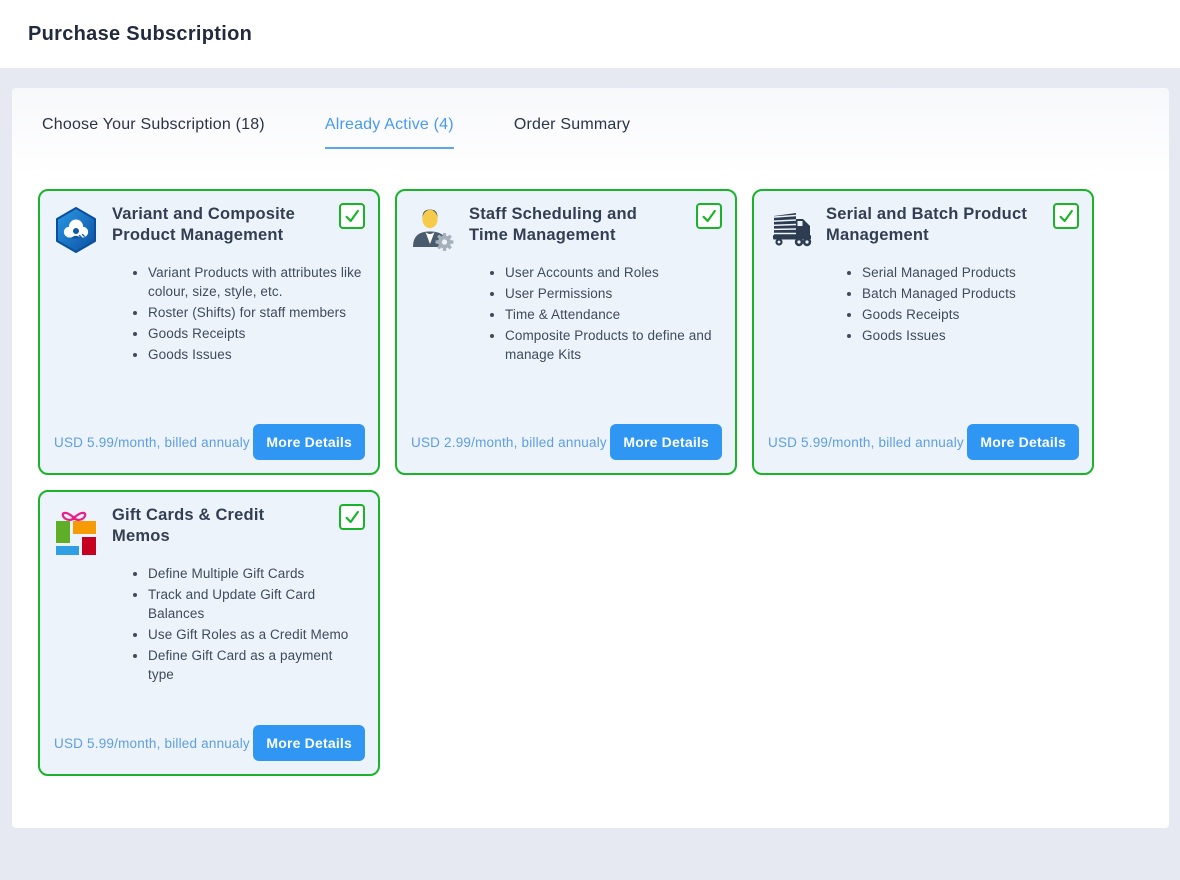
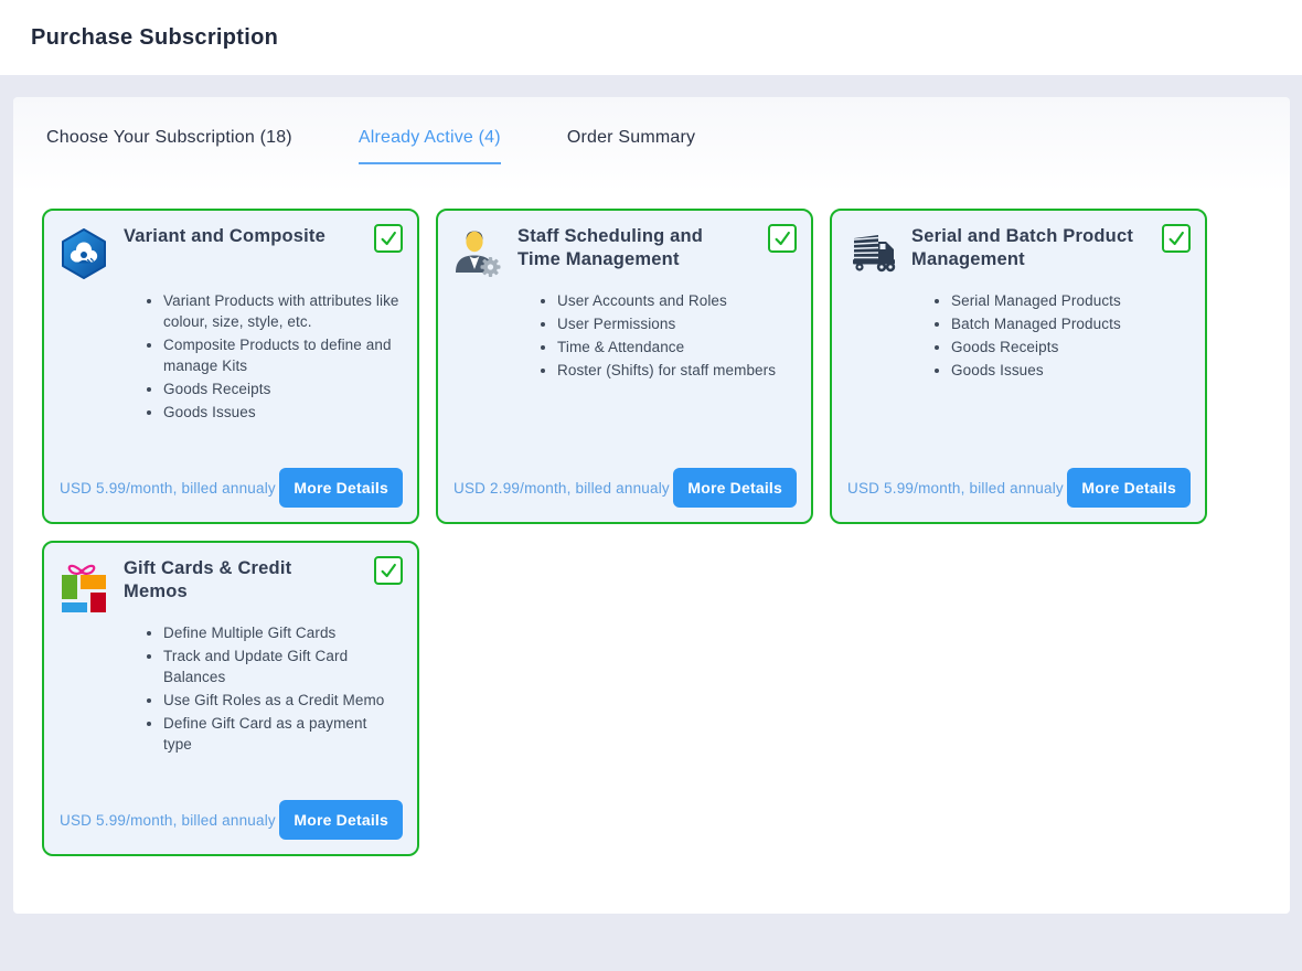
  Purchase Subscription
  Choose Your Subscription (18)
  Already Active (4)
  Order Summary
  Variant and Composite
- Product Management
  Variant Products with attributes like colour, size, style, etc.
- Roster (Shifts) for staff members
+ Composite Products to define and manage Kits
  Goods Receipts
  Goods Issues
  USD 5.99/month, billed annualy
  More Details
  Staff Scheduling and
  Time Management
  User Accounts and Roles
  User Permissions
  Time & Attendance
- Composite Products to define and manage Kits
+ Roster (Shifts) for staff members
  USD 2.99/month, billed annualy
  More Details
  Serial and Batch Product
  Management
  Serial Managed Products
  Batch Managed Products
  Goods Receipts
  Goods Issues
  USD 5.99/month, billed annualy
  More Details
  Gift Cards & Credit
  Memos
  Define Multiple Gift Cards
  Track and Update Gift Card Balances
  Use Gift Roles as a Credit Memo
  Define Gift Card as a payment type
  USD 5.99/month, billed annualy
  More Details
